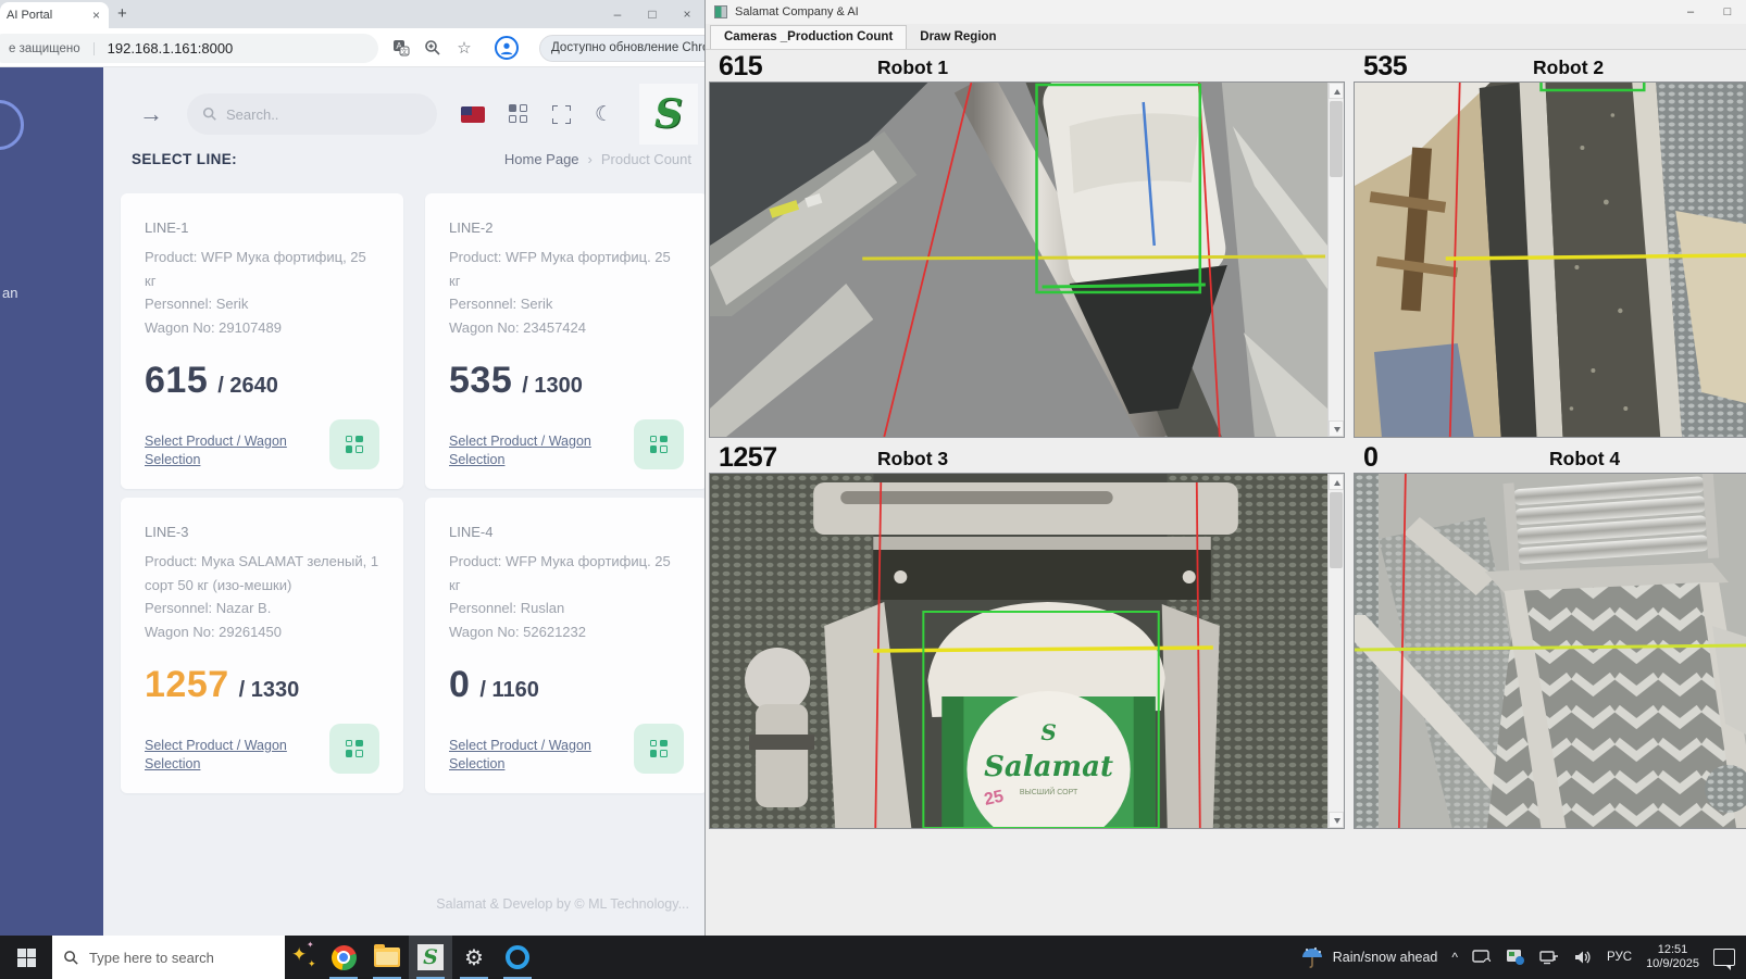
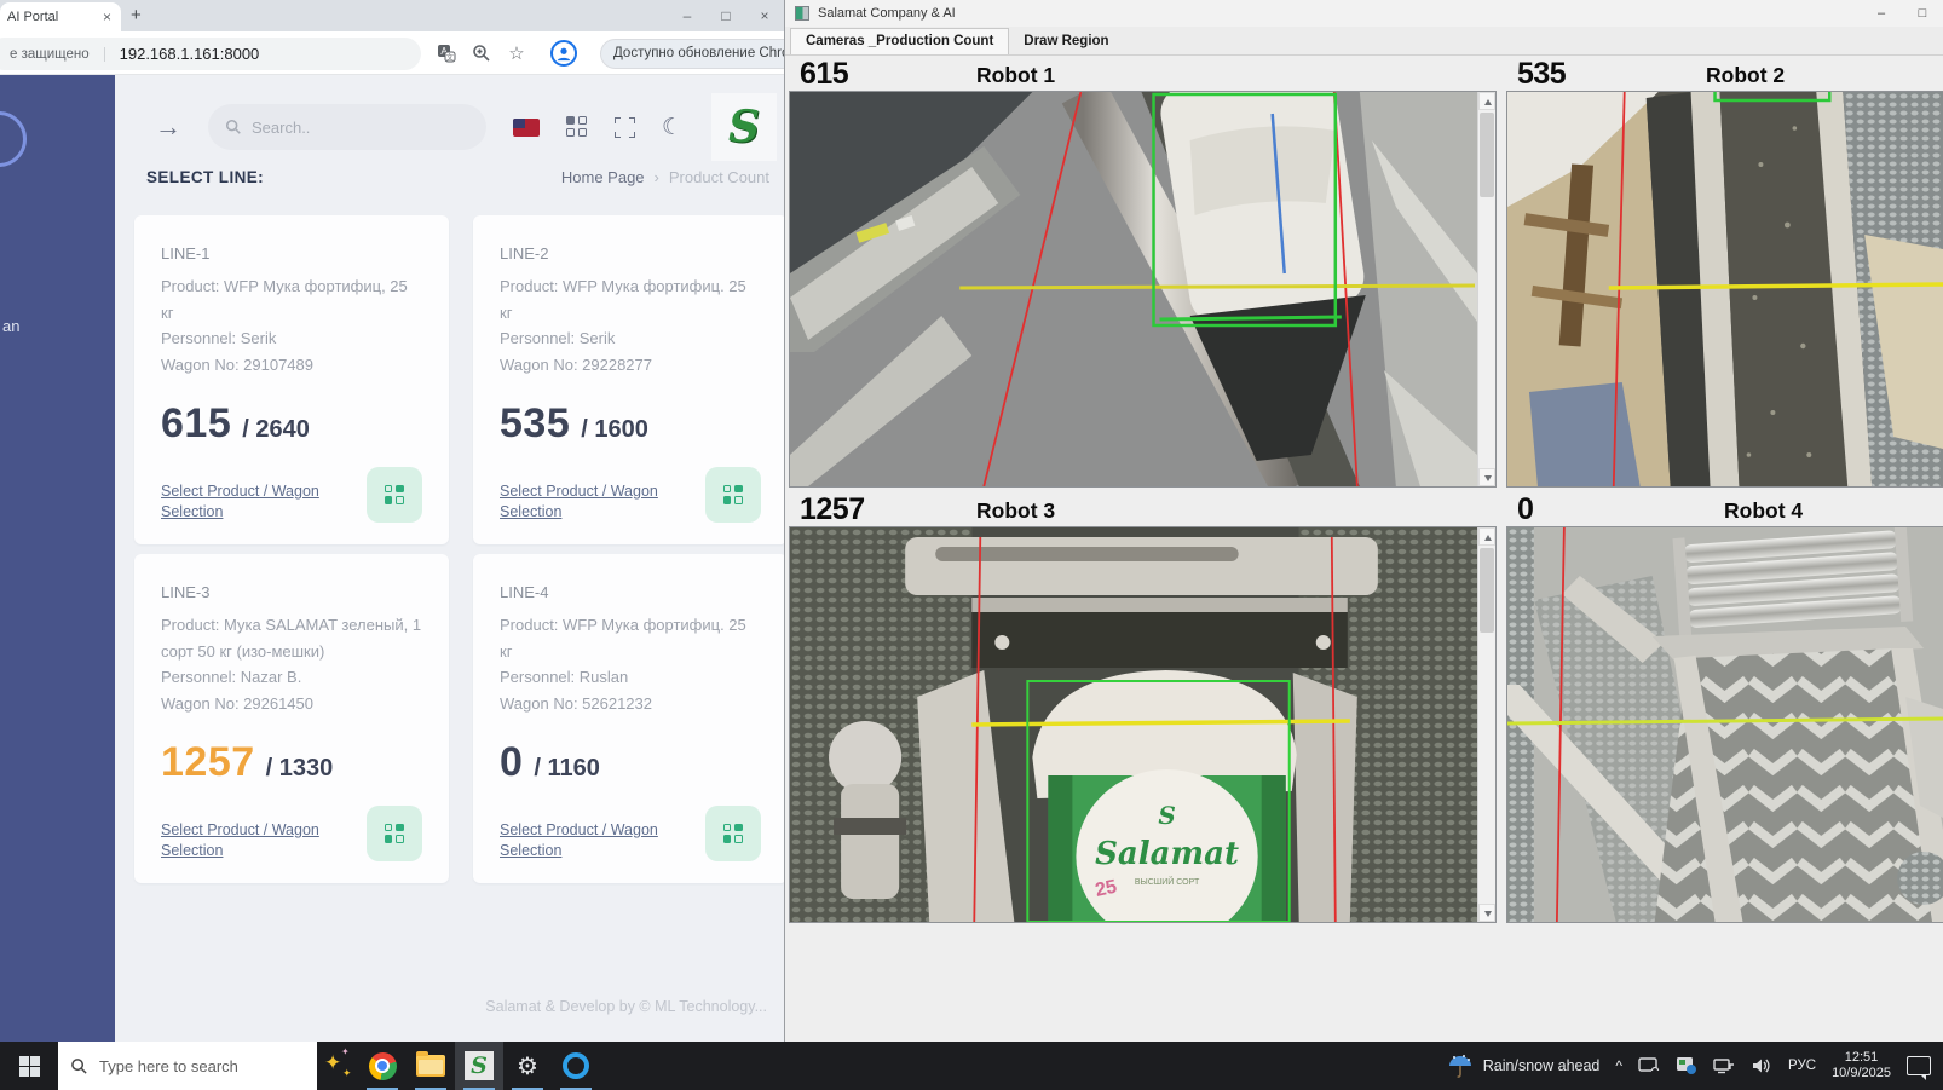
  AI Portal
  ×
  +
  –
  □
  ×
  е защищено
  192.168.1.161:8000
  A
  ☆
  Доступно обновление Chr
  an
  →
  Search..
  ☾
  S
  SELECT LINE:
  Home Page
  ›
  Product Count
  LINE-1
  Product: WFP Мука фортифиц, 25 кг
  Personnel: Serik
  Wagon No: 29107489
  615
  / 2640
  Select Product / Wagon Selection
  LINE-2
  Product: WFP Мука фортифиц. 25 кг
  Personnel: Serik
- Wagon No: 23457424
+ Wagon No: 29228277
  535
- / 1300
+ / 1600
  Select Product / Wagon Selection
  LINE-3
  Product: Мука SALAMAT зеленый, 1 сорт 50 кг (изо-мешки)
  Personnel: Nazar B.
  Wagon No: 29261450
  1257
  / 1330
  Select Product / Wagon Selection
  LINE-4
  Product: WFP Мука фортифиц. 25 кг
  Personnel: Ruslan
  Wagon No: 52621232
  0
  / 1160
  Select Product / Wagon Selection
  Salamat & Develop by © ML Technology...
  Salamat Company & AI
  –
  □
  Cameras _Production Count
  Draw Region
  615
  Robot 1
  535
  Robot 2
  1257
  Robot 3
  S
  Salamat
  0
  Robot 4
  Type here to search
  ✦
  ✦
  ✦
  S
  ⚙
  Rain/snow ahead
  ^
  РУС
  12:51
  10/9/2025
